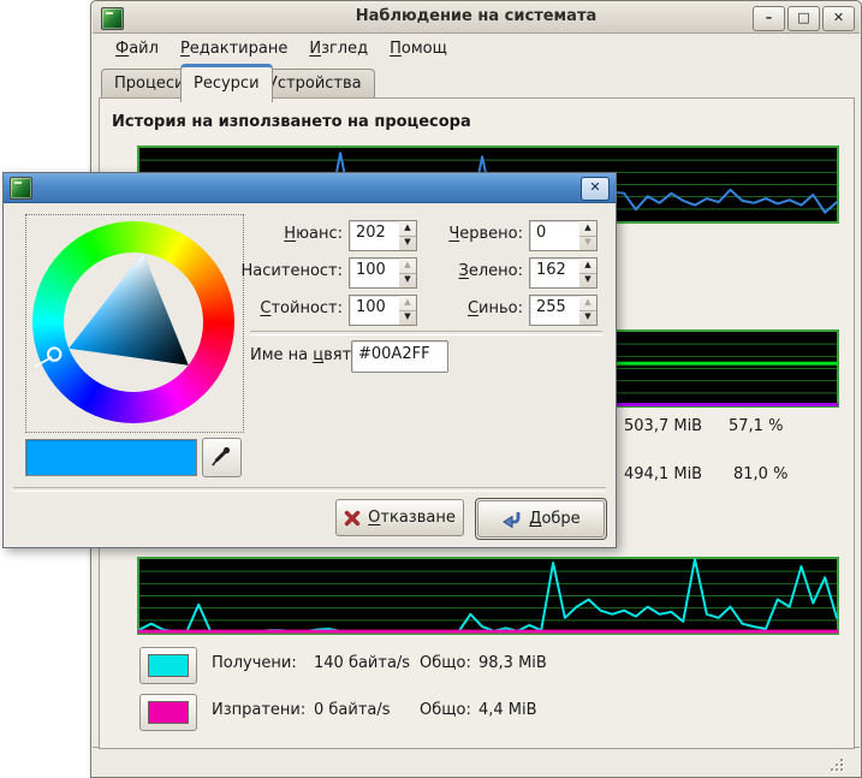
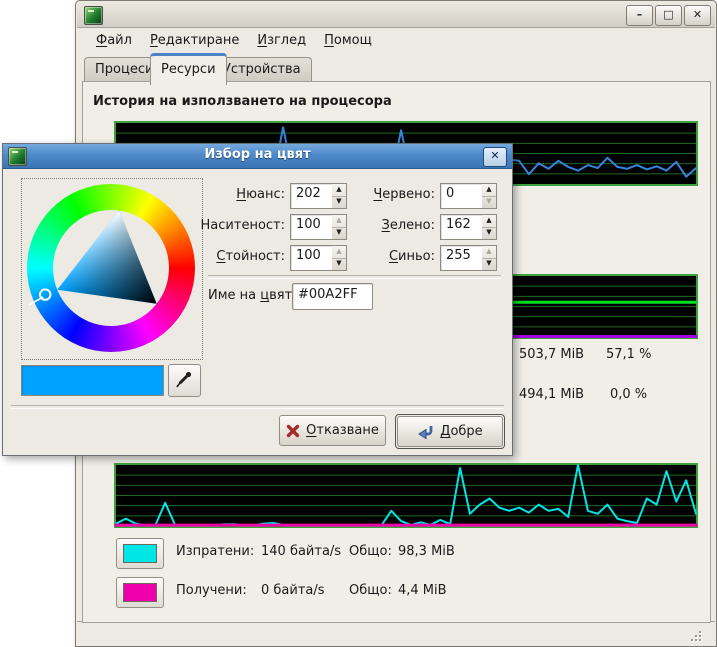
- Наблюдение на системата
  –
  □
  ✕
  Файл
  Редактиране
  Изглед
  Помощ
  Процес
  Ресурси
  Устройства
  История на използването на процесора
  503,7 MiB
  57,1 %
  494,1 MiB
- 81,0 %
+ 0,0 %
- Получени:
+ Изпратени:
  140 байта/s
  Общо:
  98,3 MiB
- Изпратени:
+ Получени:
  0 байта/s
  Общо:
  4,4 MiB
+ Избор на цвят
  ✕
  Нюанс:
  202
  ▲
  ▼
  Наситеност:
  100
  ▲
  ▼
  Стойност:
  100
  ▲
  ▼
  Червено:
  0
  ▲
  ▼
  Зелено:
  162
  ▲
  ▼
  Синьо:
  255
  ▲
  ▼
  Име на цвят
  #00A2FF
  Отказване
  Добре
